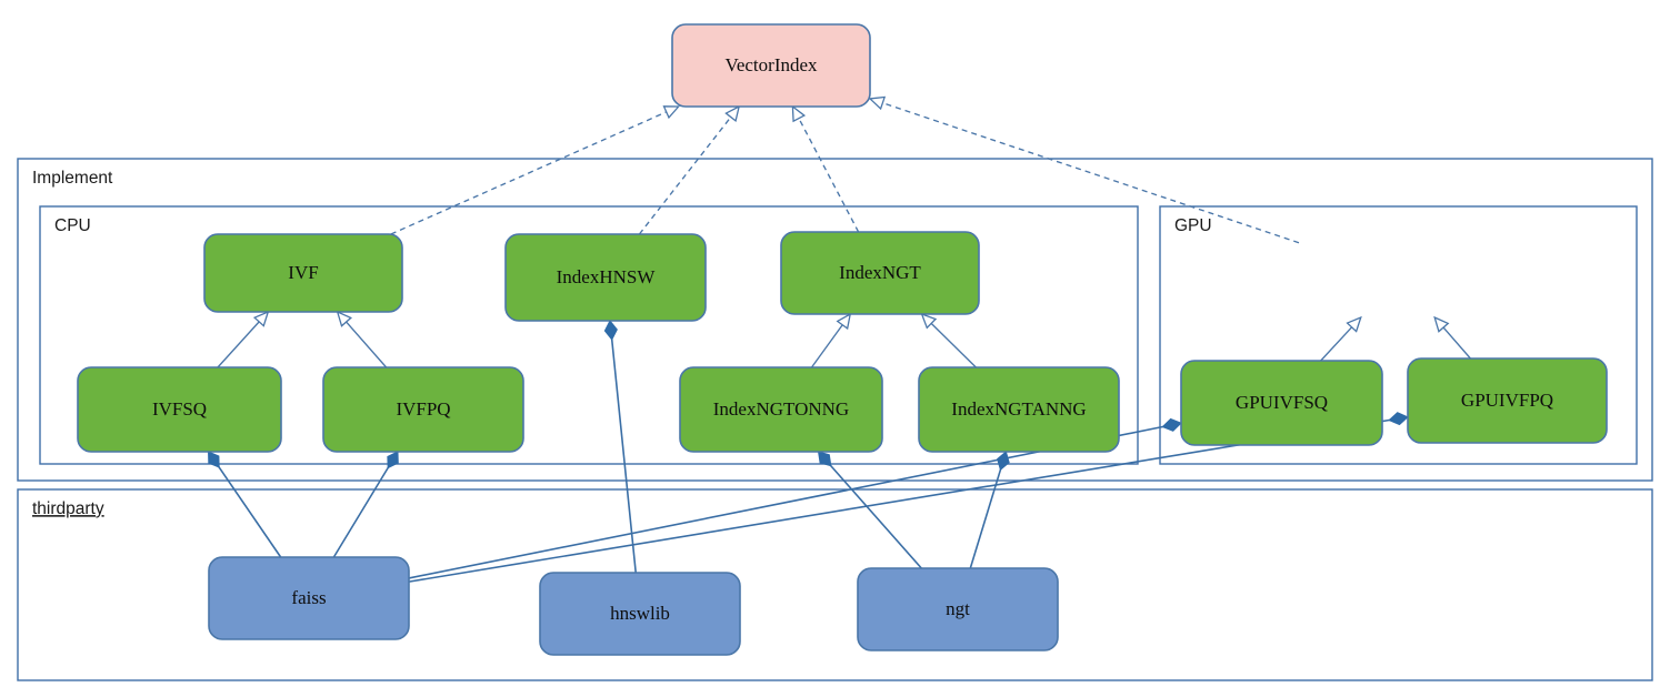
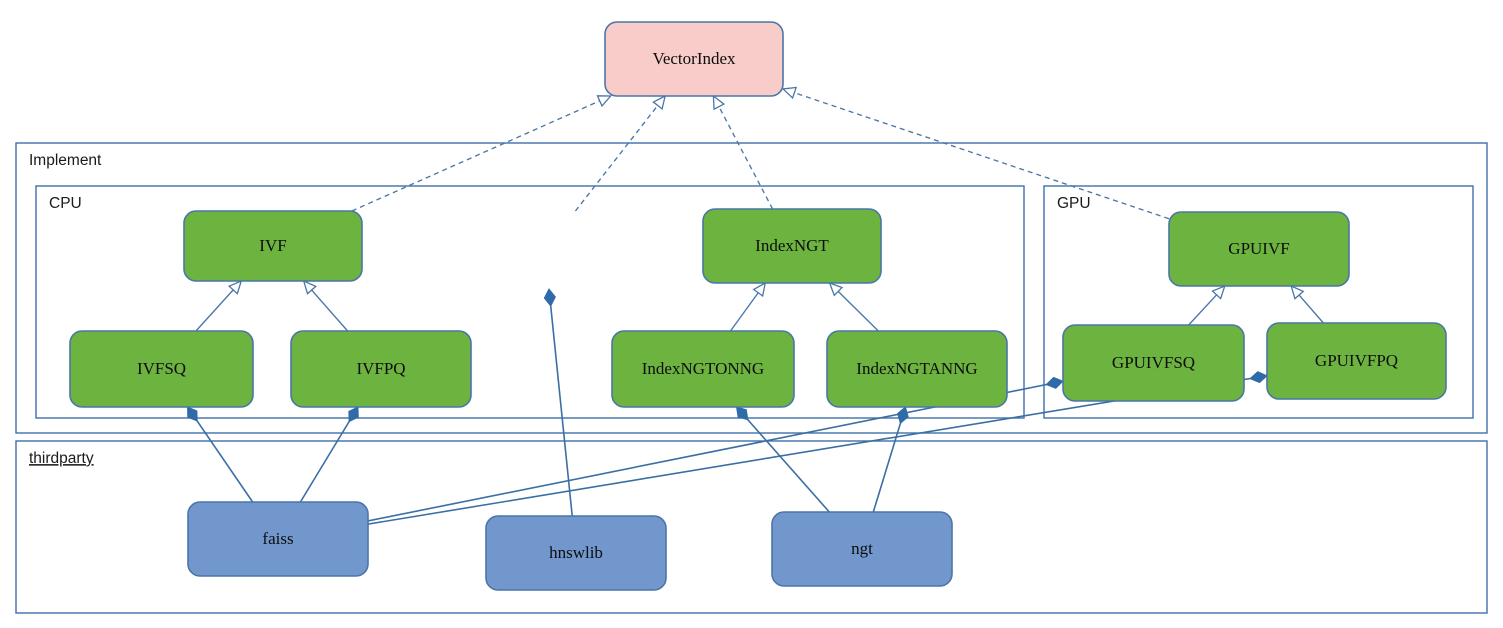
  Implement
  CPU
  GPU
  thirdparty
  VectorIndex
  IVF
- IndexHNSW
  IndexNGT
+ GPUIVF
  IVFSQ
  IVFPQ
  IndexNGTONNG
  IndexNGTANNG
  GPUIVFSQ
  GPUIVFPQ
  faiss
  hnswlib
  ngt
